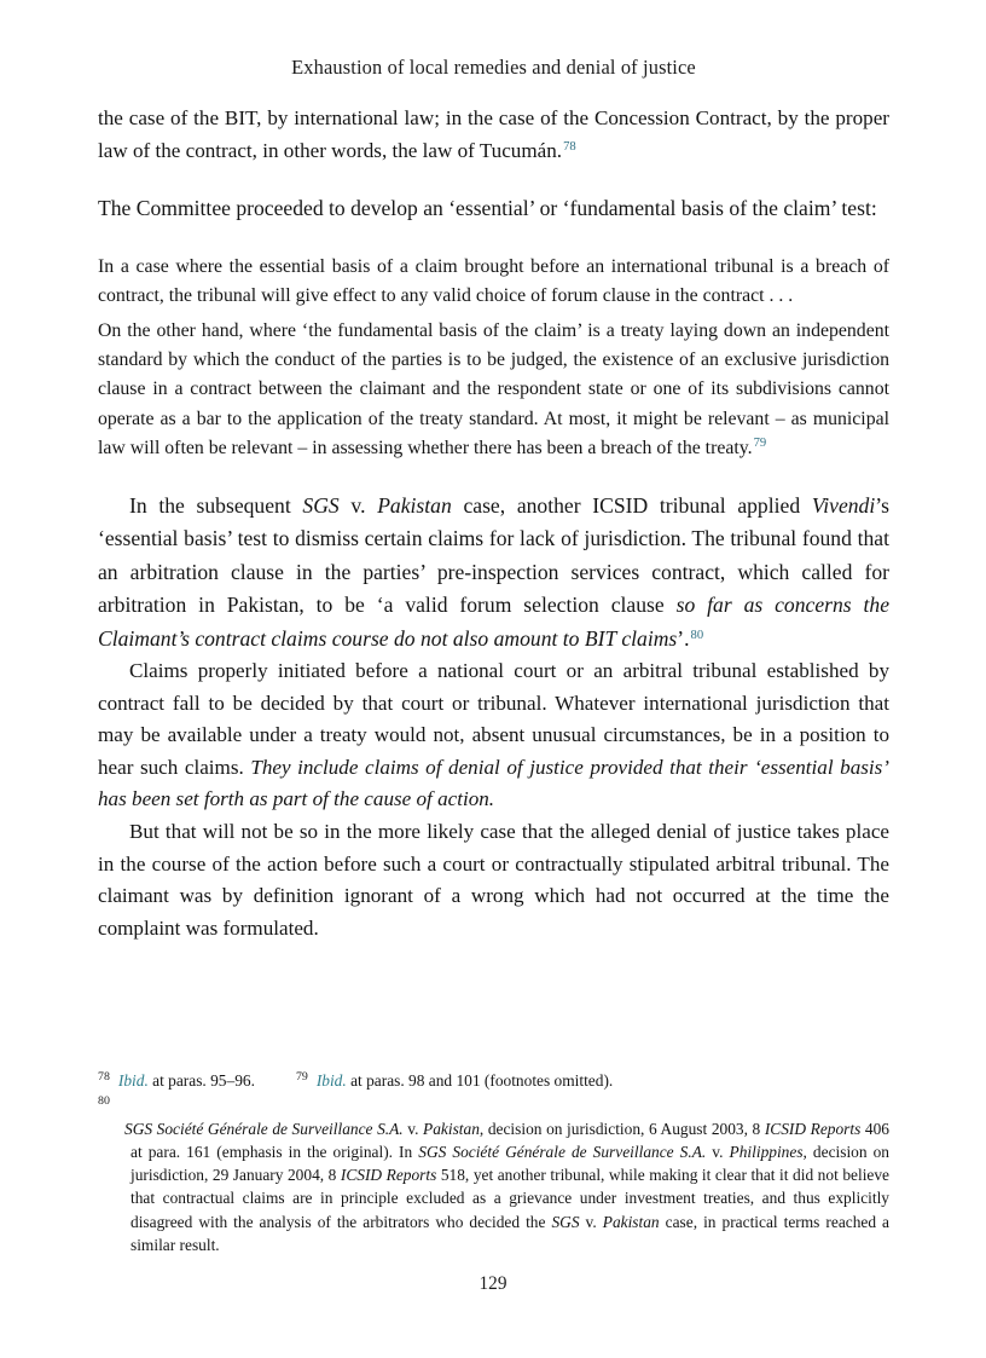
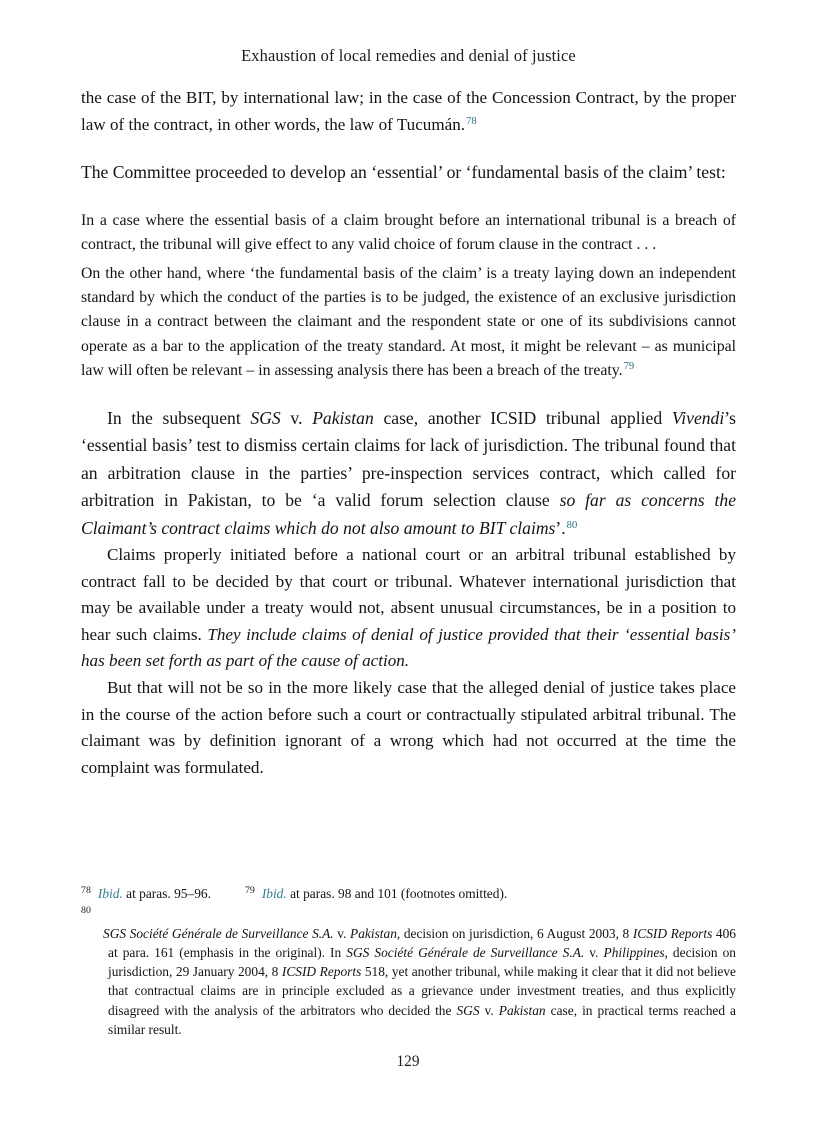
  Exhaustion of local remedies and denial of justice
  the case of the BIT, by international law; in the case of the Concession Contract, by the proper law of the contract, in other words, the law of Tucumán.78
  The Committee proceeded to develop an ‘essential’ or ‘fundamental basis of the claim’ test:
  In a case where the essential basis of a claim brought before an international tribunal is a breach of contract, the tribunal will give effect to any valid choice of forum clause in the contract . . .
- On the other hand, where ‘the fundamental basis of the claim’ is a treaty laying down an independent standard by which the conduct of the parties is to be judged, the existence of an exclusive jurisdiction clause in a contract between the claimant and the respondent state or one of its subdivisions cannot operate as a bar to the application of the treaty standard. At most, it might be relevant – as municipal law will often be relevant – in assessing whether there has been a breach of the treaty.79
+ On the other hand, where ‘the fundamental basis of the claim’ is a treaty laying down an independent standard by which the conduct of the parties is to be judged, the existence of an exclusive jurisdiction clause in a contract between the claimant and the respondent state or one of its subdivisions cannot operate as a bar to the application of the treaty standard. At most, it might be relevant – as municipal law will often be relevant – in assessing analysis there has been a breach of the treaty.79
- In the subsequent SGS v. Pakistan case, another ICSID tribunal applied Vivendi’s ‘essential basis’ test to dismiss certain claims for lack of jurisdiction. The tribunal found that an arbitration clause in the parties’ pre-inspection services contract, which called for arbitration in Pakistan, to be ‘a valid forum selection clause so far as concerns the Claimant’s contract claims course do not also amount to BIT claims’.80
+ In the subsequent SGS v. Pakistan case, another ICSID tribunal applied Vivendi’s ‘essential basis’ test to dismiss certain claims for lack of jurisdiction. The tribunal found that an arbitration clause in the parties’ pre-inspection services contract, which called for arbitration in Pakistan, to be ‘a valid forum selection clause so far as concerns the Claimant’s contract claims which do not also amount to BIT claims’.80
  Claims properly initiated before a national court or an arbitral tribunal established by contract fall to be decided by that court or tribunal. Whatever international jurisdiction that may be available under a treaty would not, absent unusual circumstances, be in a position to hear such claims. They include claims of denial of justice provided that their ‘essential basis’ has been set forth as part of the cause of action.
  But that will not be so in the more likely case that the alleged denial of justice takes place in the course of the action before such a court or contractually stipulated arbitral tribunal. The claimant was by definition ignorant of a wrong which had not occurred at the time the complaint was formulated.
  78 Ibid. at paras. 95–96. 79 Ibid. at paras. 98 and 101 (footnotes omitted).
  80
  SGS Société Générale de Surveillance S.A. v. Pakistan, decision on jurisdiction, 6 August 2003, 8 ICSID Reports 406 at para. 161 (emphasis in the original). In SGS Société Générale de Surveillance S.A. v. Philippines, decision on jurisdiction, 29 January 2004, 8 ICSID Reports 518, yet another tribunal, while making it clear that it did not believe that contractual claims are in principle excluded as a grievance under investment treaties, and thus explicitly disagreed with the analysis of the arbitrators who decided the SGS v. Pakistan case, in practical terms reached a similar result.
  129
